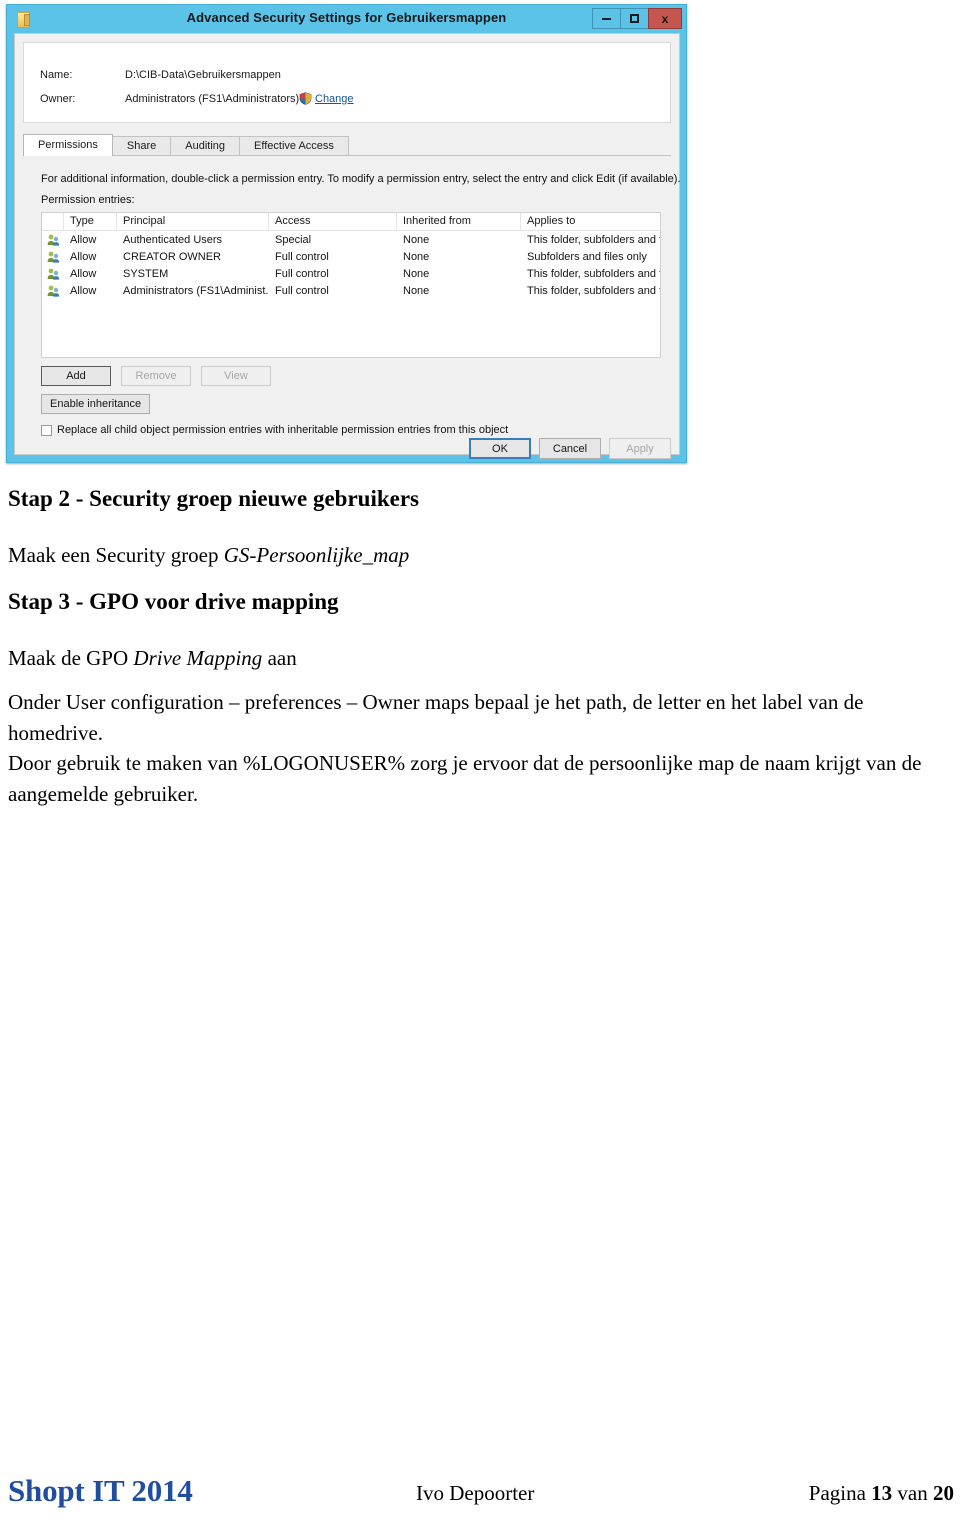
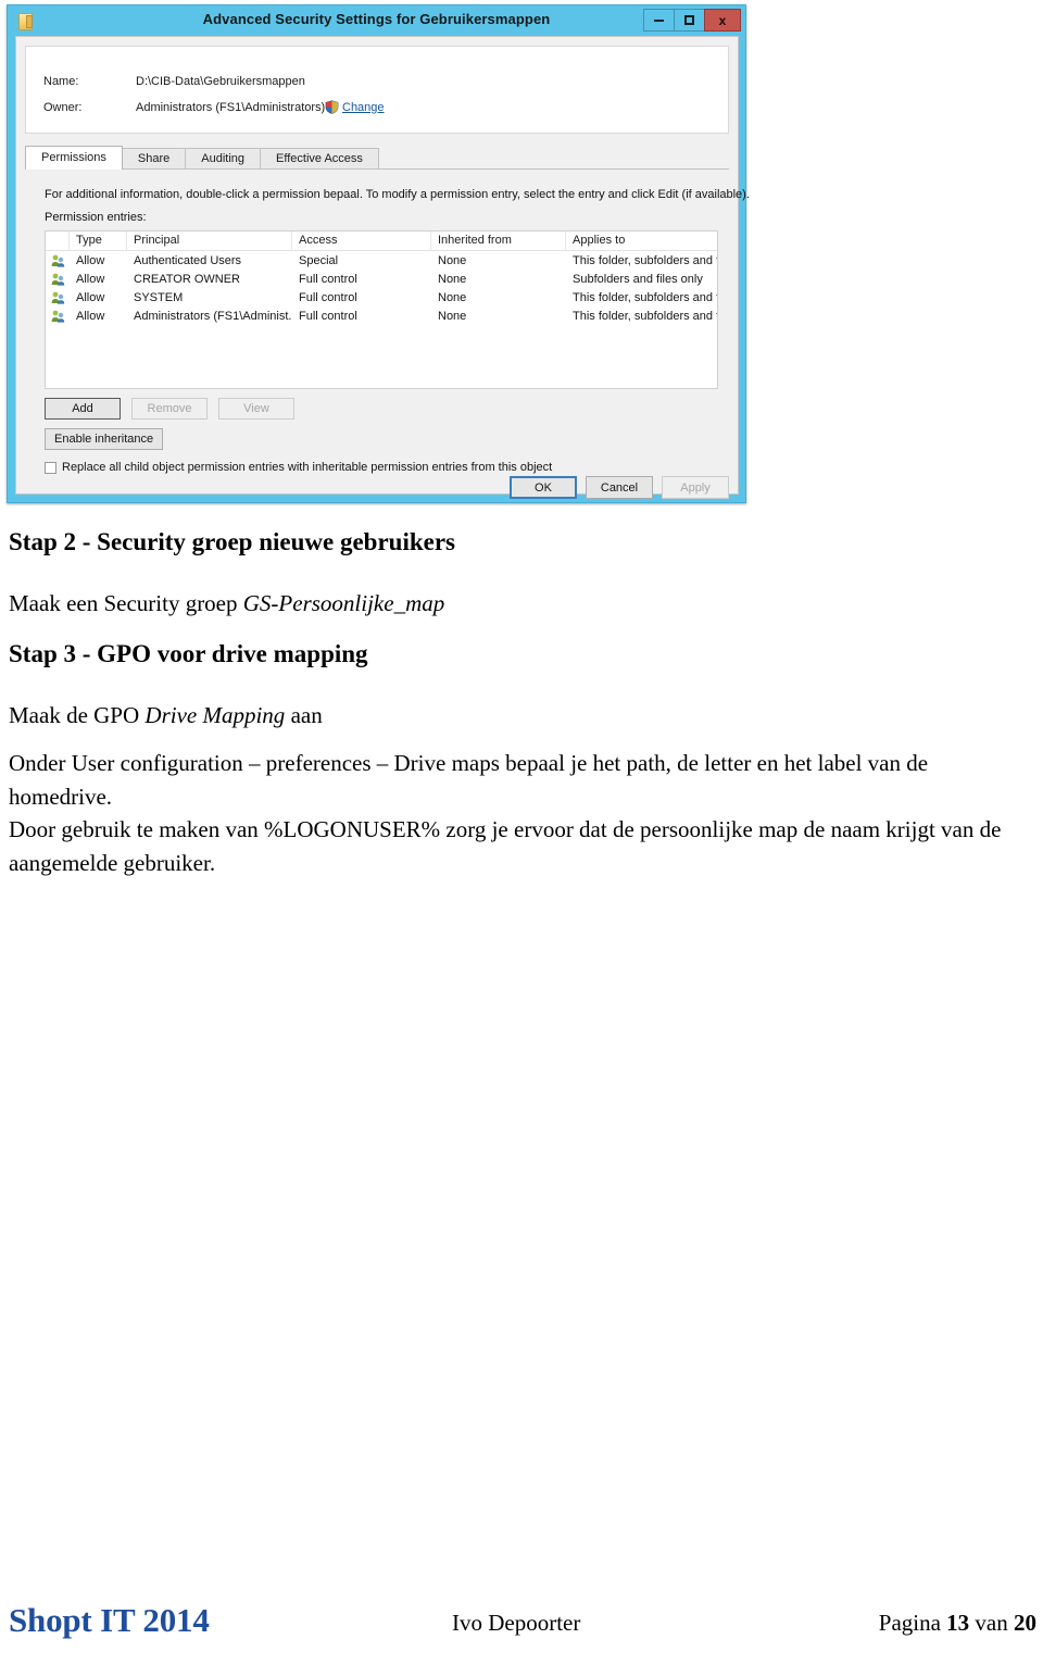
  Advanced Security Settings for Gebruikersmappen
  x
  Name:
  D:\CIB-Data\Gebruikersmappen
  Owner:
  Administrators (FS1\Administrators)
  Change
  Permissions
  Share
  Auditing
  Effective Access
- For additional information, double-click a permission entry. To modify a permission entry, select the entry and click Edit (if available).
+ For additional information, double-click a permission bepaal. To modify a permission entry, select the entry and click Edit (if available).
  Permission entries:
  Type
  Principal
  Access
  Inherited from
  Applies to
  Allow
  Authenticated Users
  Special
  None
  This folder, subfolders and
  Allow
  CREATOR OWNER
  Full control
  None
  Subfolders and files only
  Allow
  SYSTEM
  Full control
  None
  This folder, subfolders and
  Allow
  Administrators (FS1\Administ.
  Full control
  None
  This folder, subfolders and
  Add
  Remove
  View
  Enable inheritance
  Replace all child object permission entries with inheritable permission entries from this object
  OK
  Cancel
  Apply
  Stap 2 - Security groep nieuwe gebruikers
  Maak een Security groep GS-Persoonlijke_map
  Stap 3 - GPO voor drive mapping
  Maak de GPO Drive Mapping aan
- Onder User configuration – preferences – Owner maps bepaal je het path, de letter en het label van de homedrive.
+ Onder User configuration – preferences – Drive maps bepaal je het path, de letter en het label van de homedrive.
  Door gebruik te maken van %LOGONUSER% zorg je ervoor dat de persoonlijke map de naam krijgt van de aangemelde gebruiker.
  Shopt IT 2014
  Ivo Depoorter
  Pagina 13 van 20
